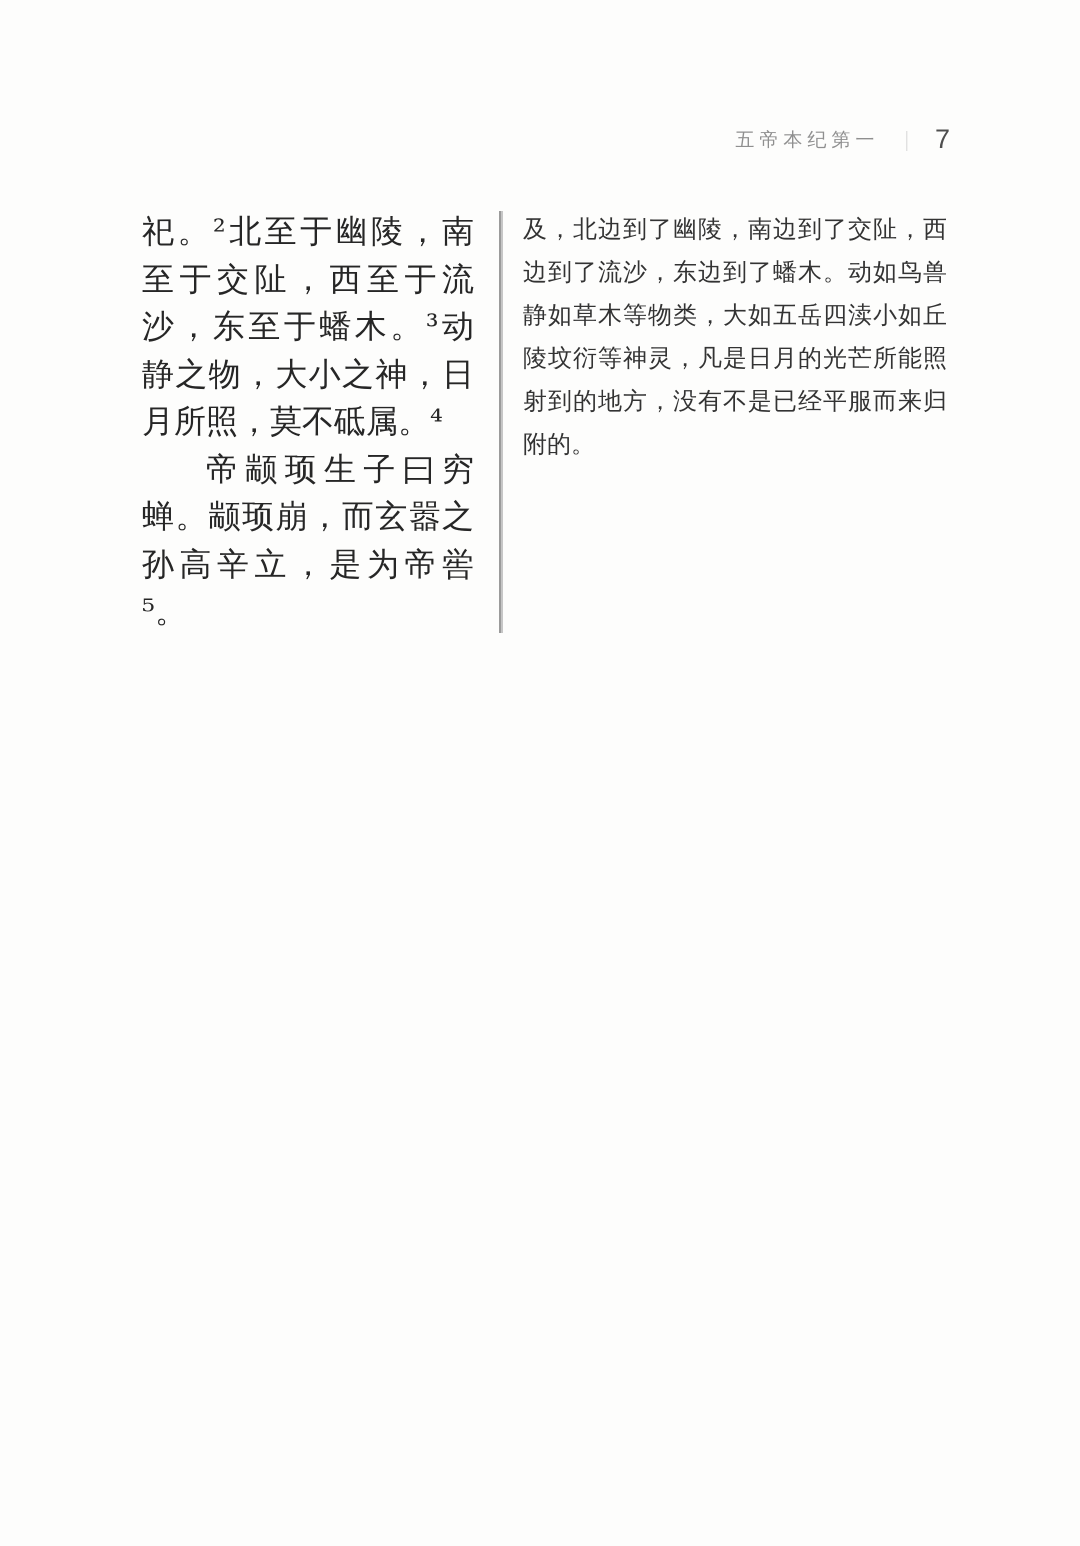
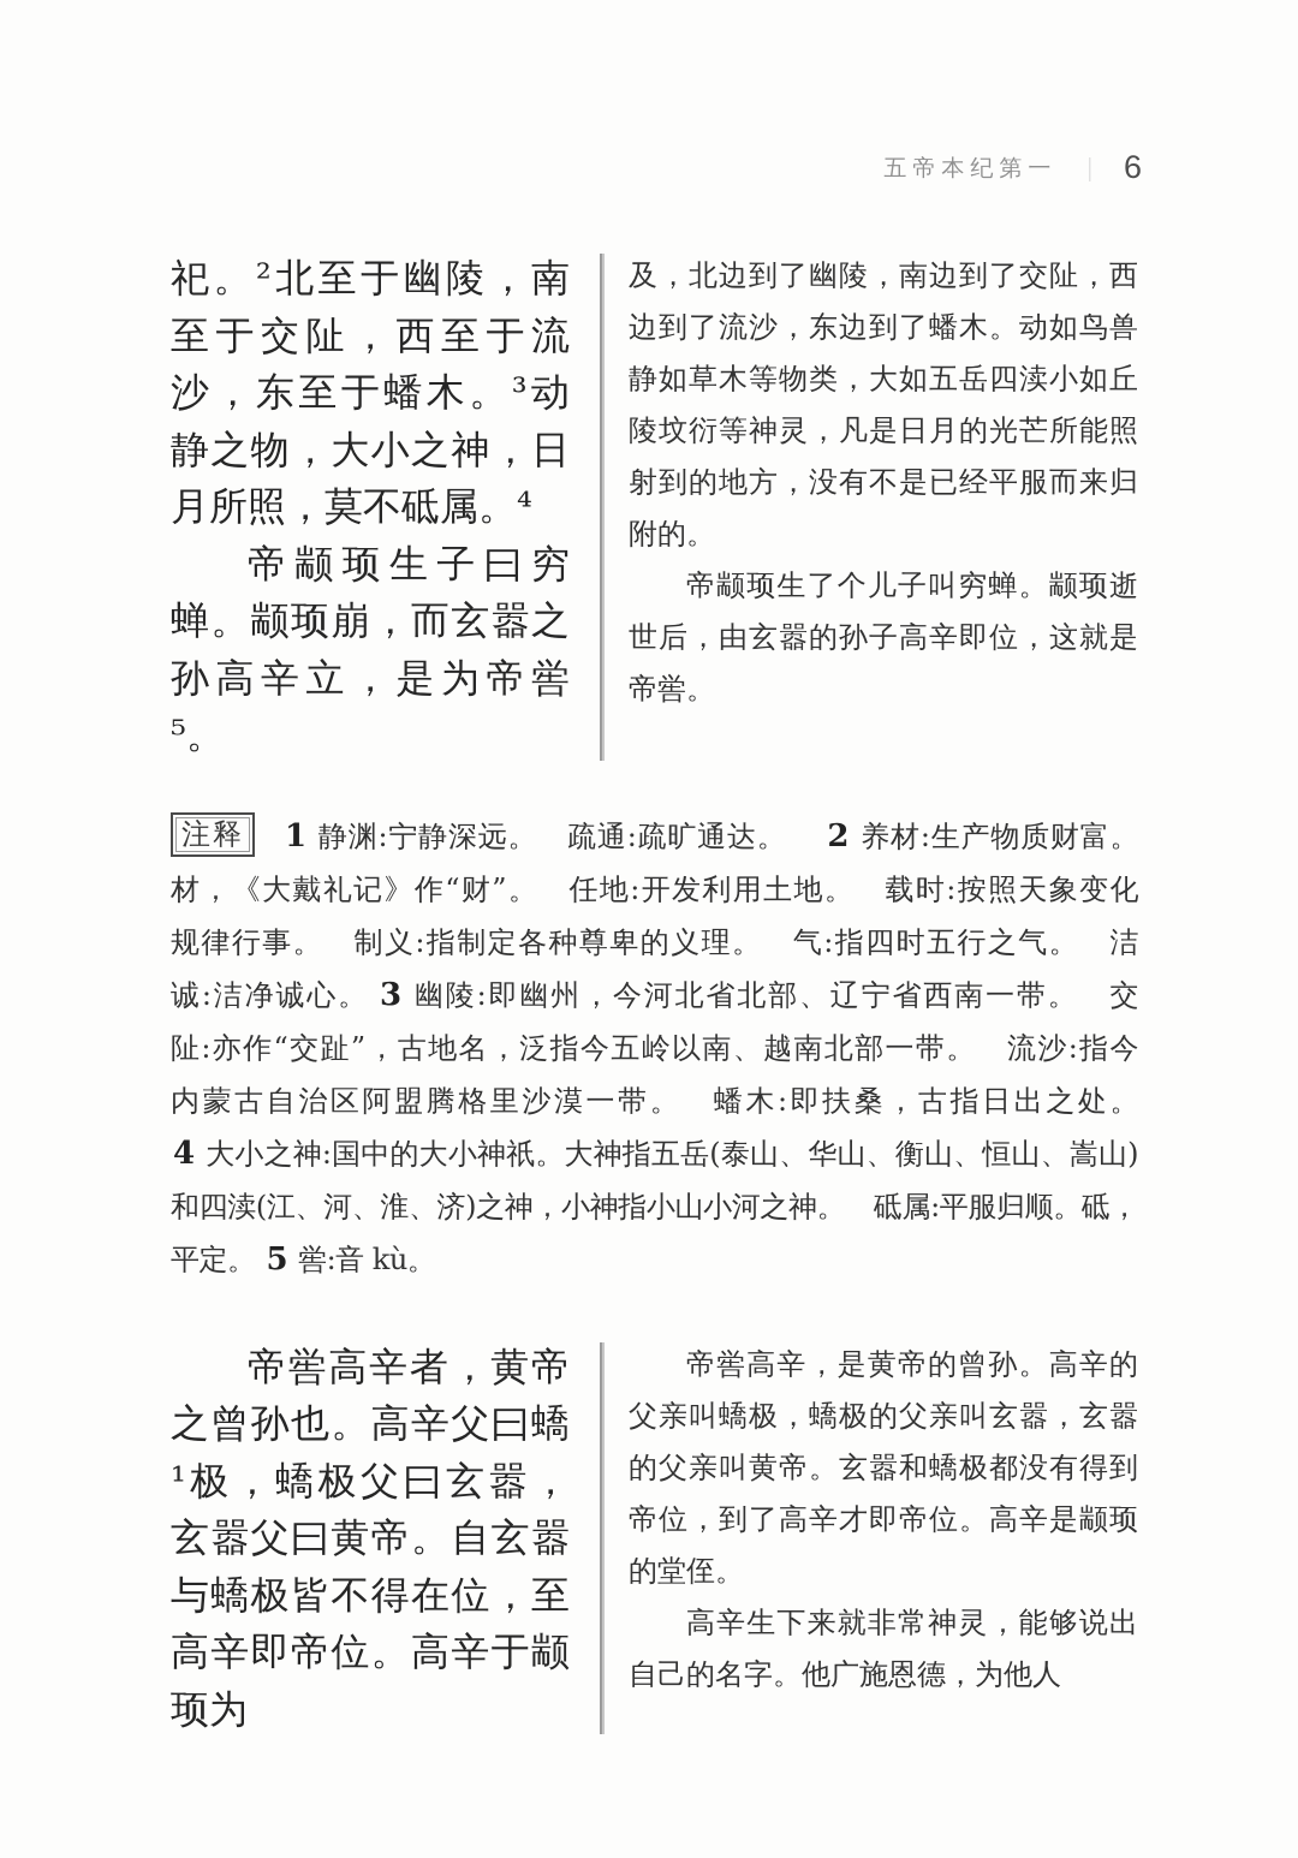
  五帝本纪第一
  ｜
- 7
+ 6
  祀。²北至于幽陵，南至于交阯，西至于流沙，东至于蟠木。³动静之物，大小之神，日月所照，莫不砥属。⁴
  帝颛顼生子曰穷蝉。颛顼崩，而玄嚣之孙高辛立，是为帝喾⁵。
  及，北边到了幽陵，南边到了交阯，西边到了流沙，东边到了蟠木。动如鸟兽静如草木等物类，大如五岳四渎小如丘陵坟衍等神灵，凡是日月的光芒所能照射到的地方，没有不是已经平服而来归附的。
+ 帝颛顼生了个儿子叫穷蝉。颛顼逝世后，由玄嚣的孙子高辛即位，这就是帝喾。
+ 注释 1 静渊:宁静深远。 疏通:疏旷通达。 2 养材:生产物质财富。
+ 材，《大戴礼记》作“财”。 任地:开发利用土地。 载时:按照天象变化
+ 规律行事。 制义:指制定各种尊卑的义理。 气:指四时五行之气。 洁
+ 诚:洁净诚心。 3 幽陵:即幽州，今河北省北部、辽宁省西南一带。 交
+ 阯:亦作“交趾”，古地名，泛指今五岭以南、越南北部一带。 流沙:指今
+ 内蒙古自治区阿盟腾格里沙漠一带。 蟠木:即扶桑，古指日出之处。
+ 4 大小之神:国中的大小神祇。大神指五岳(泰山、华山、衡山、恒山、嵩山)
+ 和四渎(江、河、淮、济)之神，小神指小山小河之神。 砥属:平服归顺。砥，
+ 平定。 5 喾:音 kù。
+ 帝喾高辛者，黄帝之曾孙也。高辛父曰蟜¹极，蟜极父曰玄嚣，玄嚣父曰黄帝。自玄嚣与蟜极皆不得在位，至高辛即帝位。高辛于颛顼为
+ 帝喾高辛，是黄帝的曾孙。高辛的父亲叫蟜极，蟜极的父亲叫玄嚣，玄嚣的父亲叫黄帝。玄嚣和蟜极都没有得到帝位，到了高辛才即帝位。高辛是颛顼的堂侄。
+ 高辛生下来就非常神灵，能够说出自己的名字。他广施恩德，为他人
